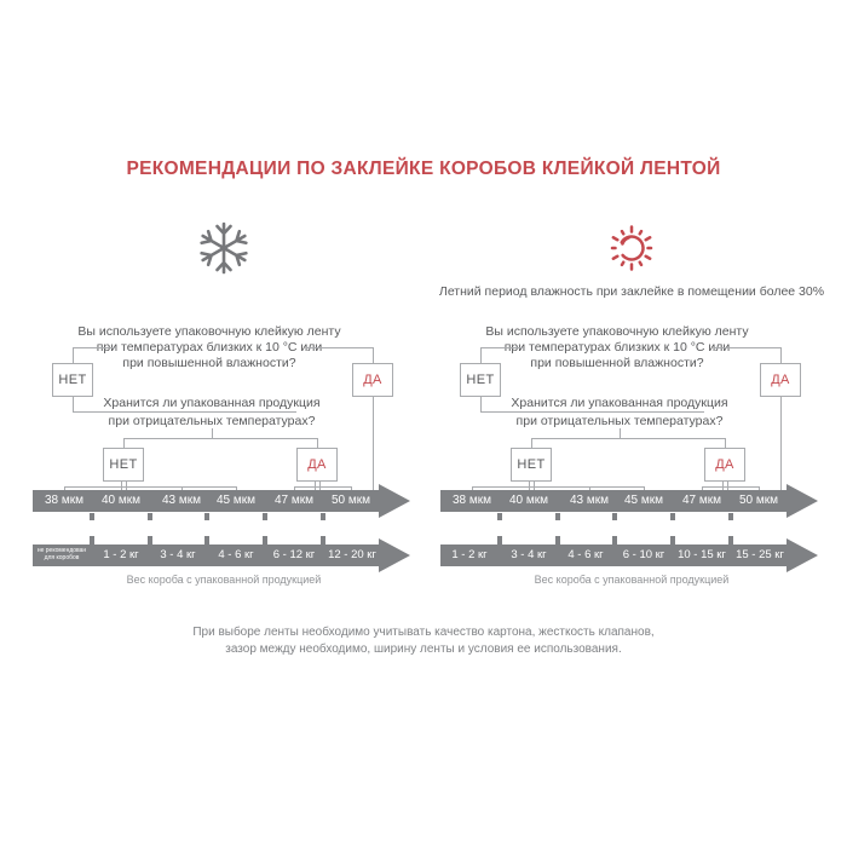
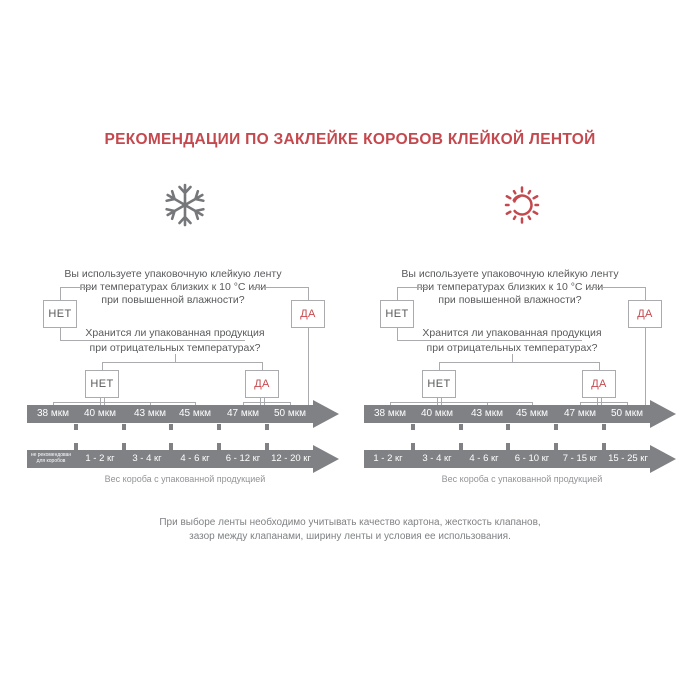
  РЕКОМЕНДАЦИИ ПО ЗАКЛЕЙКЕ КОРОБОВ КЛЕЙКОЙ ЛЕНТОЙ
  Вы используете упаковочную клейкую ленту
  температурах близких к 10 °С и
  при повышенной влажности?
  НЕТ
  ДА
  Хранится ли упакованная продукция
  при отрицательных температурах?
  НЕТ
  ДА
  38 мкм
  40 мкм
  43 мкм
  45 мкм
  47 мкм
  50 мкм
  1 - 2 кг
  3 - 4 кг
  4 - 6 кг
  6 - 12 кг
  12 - 20 кг
  Вес короба с упакованной продукцией
- Летний период влажность при заклейке в помещении более 30%
  Вы используете упаковочную клейкую ленту
  температурах близких к 10 °С и
  при повышенной влажности?
  НЕТ
  ДА
  Хранится ли упакованная продукция
  при отрицательных температурах?
  НЕТ
  ДА
  38 мкм
  40 мкм
  43 мкм
  45 мкм
  47 мкм
  50 мкм
  1 - 2 кг
  3 - 4 кг
  4 - 6 кг
  6 - 10 кг
- 10 - 15 кг
+ 7 - 15 кг
  15 - 25 кг
  Вес короба с упакованной продукцией
  При выборе ленты необходимо учитывать качество картона, жесткость клапанов,
- зазор между необходимо, ширину ленты и условия ее использования.
+ зазор между клапанами, ширину ленты и условия ее использования.
